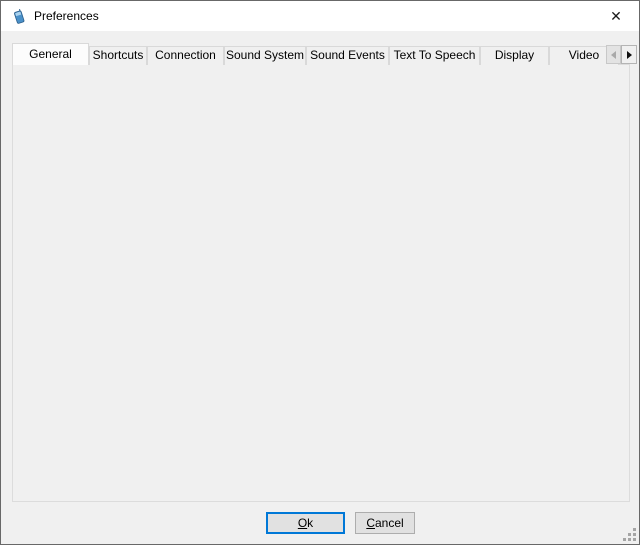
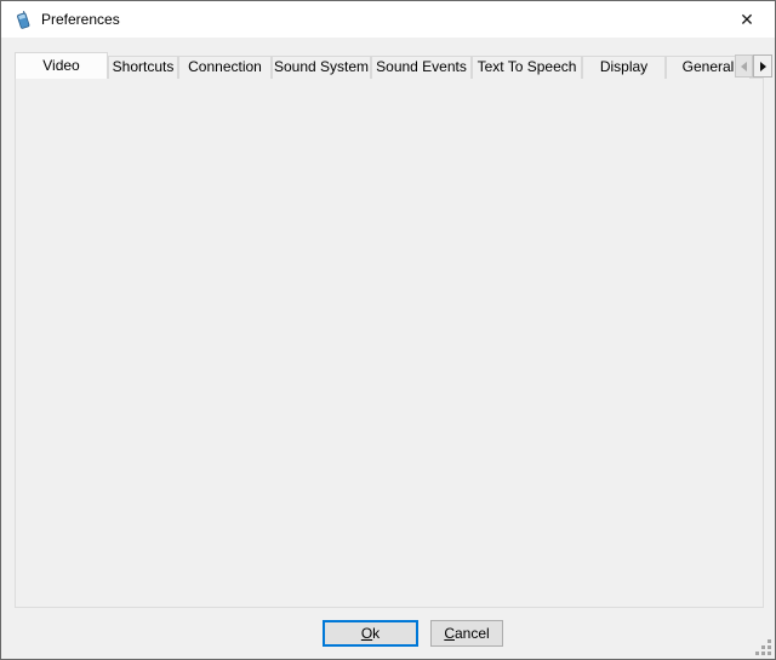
  Preferences
  ✕
- General
+ Video
  Shortcuts
  Connection
  Sound System
  Sound Events
  Text To Speech
  Display
- Video
+ General
  Ok
  Cancel
